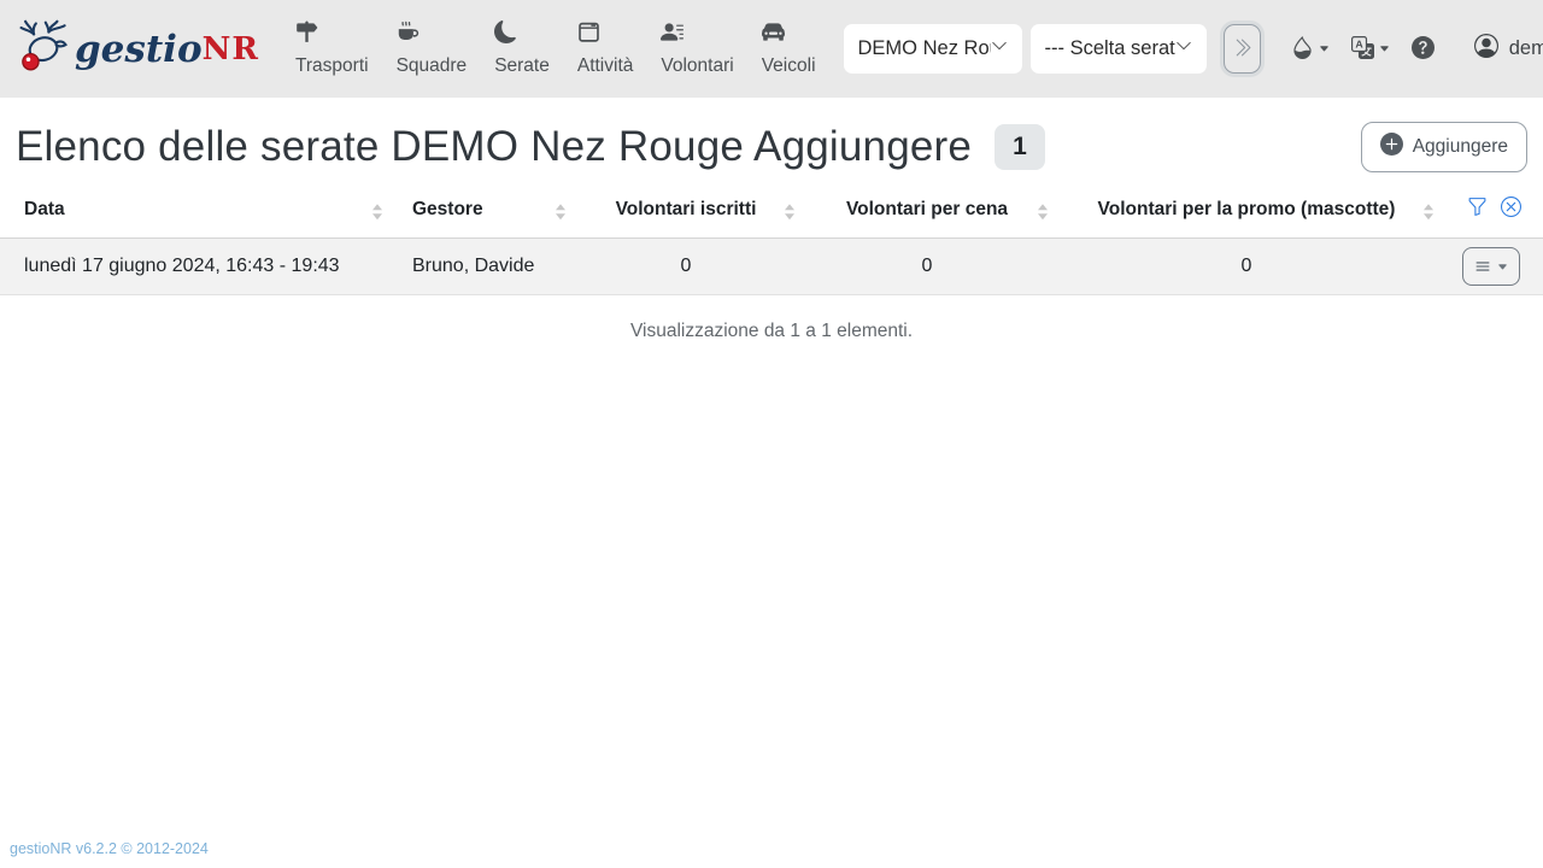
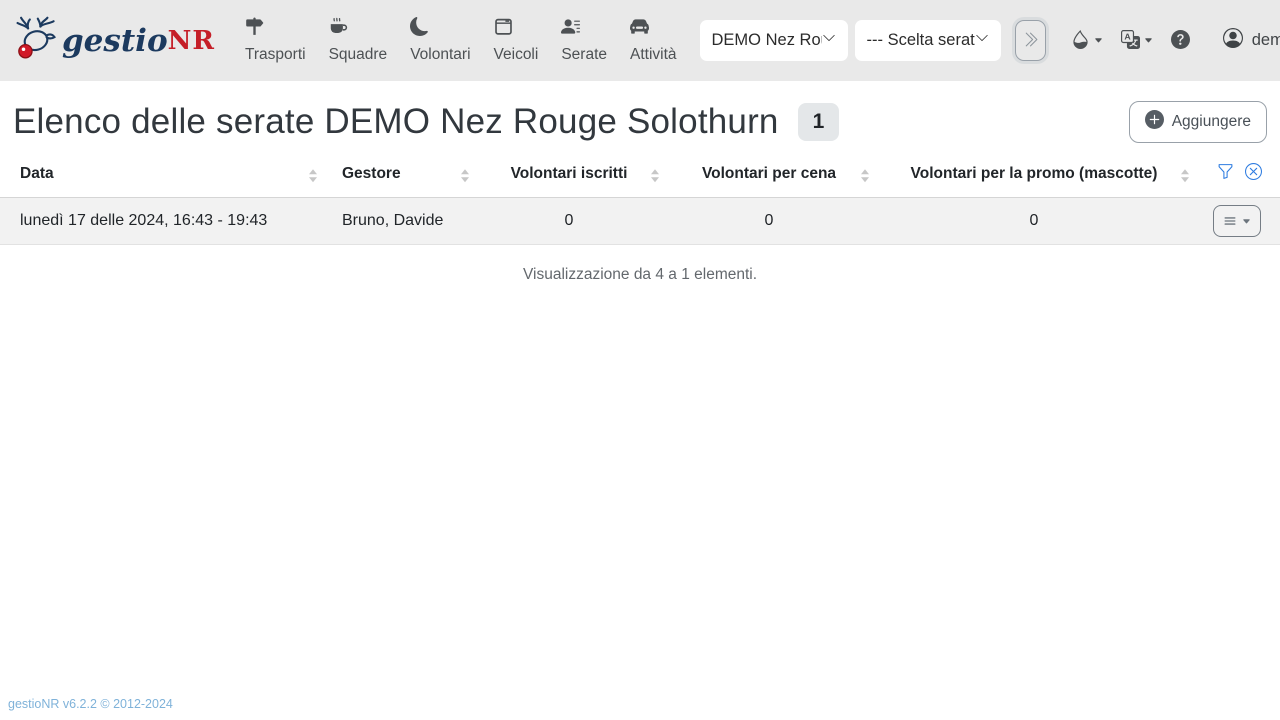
  gestio
  NR
  Trasporti
  Squadre
- Serate
+ Volontari
- Attività
+ Veicoli
- Volontari
+ Serate
- Veicoli
+ Attività
  DEMO Nez Ro
  --- Scelta serat
  dem
- Elenco delle serate DEMO Nez Rouge Aggiungere
+ Elenco delle serate DEMO Nez Rouge Solothurn
  1
  Aggiungere
  Data	Gestore	Volontari iscritti	Volontari per cena	Volontari per la promo (mascotte)
- lunedì 17 giugno 2024, 16:43 - 19:43	Bruno, Davide	0	0	0
+ lunedì 17 delle 2024, 16:43 - 19:43	Bruno, Davide	0	0	0
- Visualizzazione da 1 a 1 elementi.
+ Visualizzazione da 4 a 1 elementi.
  gestioNR v6.2.2 © 2012-2024
